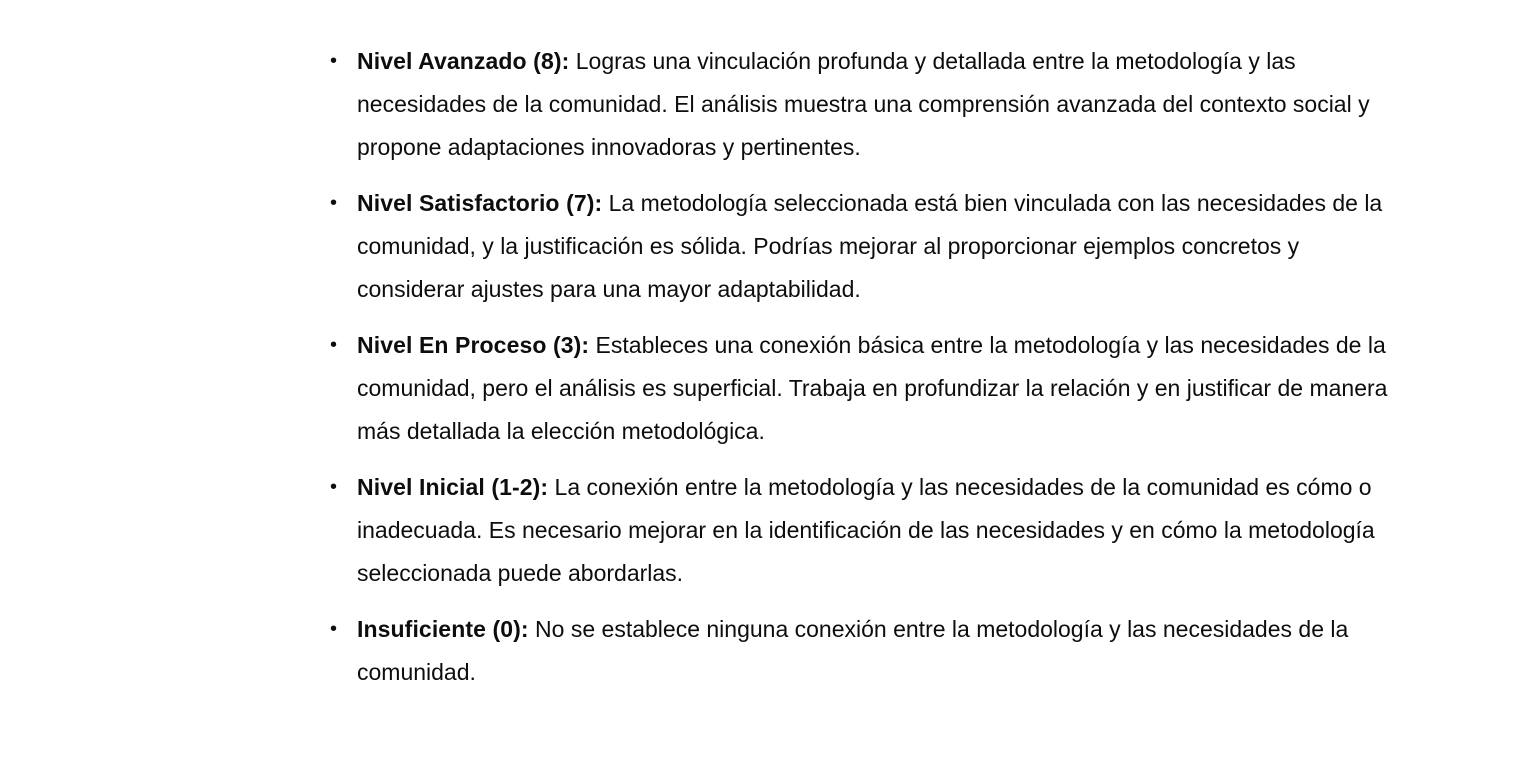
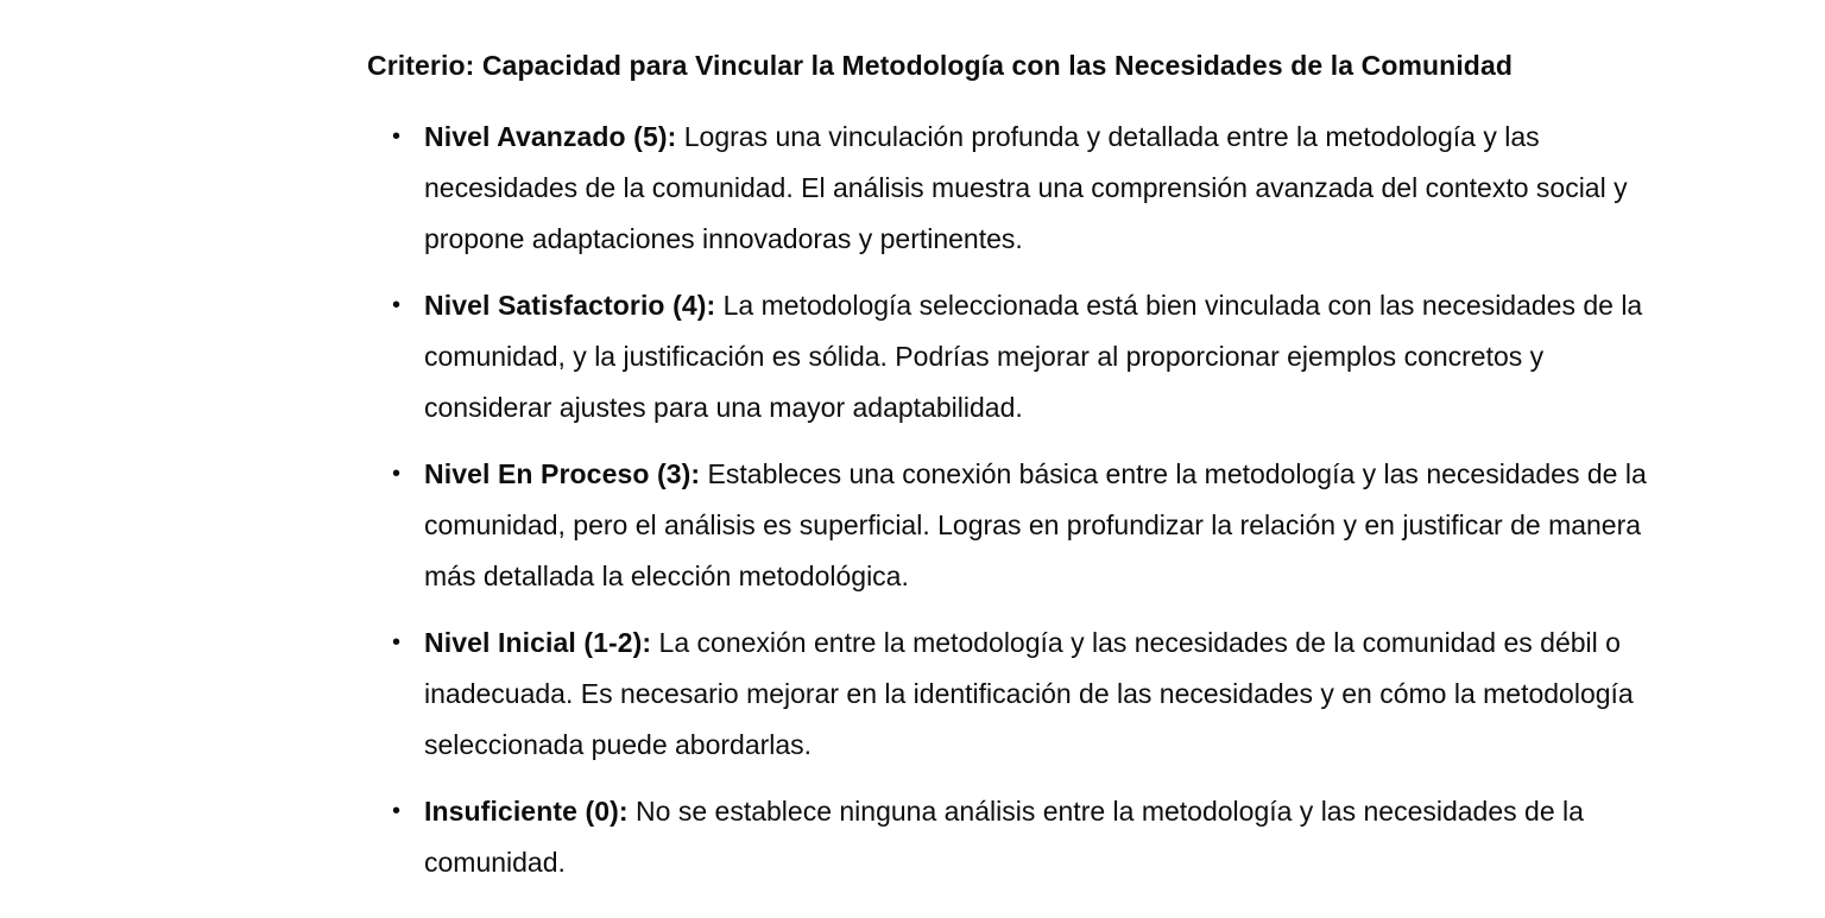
+ Criterio: Capacidad para Vincular la Metodología con las Necesidades de la Comunidad
  •
- Nivel Avanzado (8): Logras una vinculación profunda y detallada entre la metodología y las necesidades de la comunidad. El análisis muestra una comprensión avanzada del contexto social y propone adaptaciones innovadoras y pertinentes.
+ Nivel Avanzado (5): Logras una vinculación profunda y detallada entre la metodología y las necesidades de la comunidad. El análisis muestra una comprensión avanzada del contexto social y propone adaptaciones innovadoras y pertinentes.
  •
- Nivel Satisfactorio (7): La metodología seleccionada está bien vinculada con las necesidades de la comunidad, y la justificación es sólida. Podrías mejorar al proporcionar ejemplos concretos y considerar ajustes para una mayor adaptabilidad.
+ Nivel Satisfactorio (4): La metodología seleccionada está bien vinculada con las necesidades de la comunidad, y la justificación es sólida. Podrías mejorar al proporcionar ejemplos concretos y considerar ajustes para una mayor adaptabilidad.
  •
- Nivel En Proceso (3): Estableces una conexión básica entre la metodología y las necesidades de la comunidad, pero el análisis es superficial. Trabaja en profundizar la relación y en justificar de manera más detallada la elección metodológica.
+ Nivel En Proceso (3): Estableces una conexión básica entre la metodología y las necesidades de la comunidad, pero el análisis es superficial. Logras en profundizar la relación y en justificar de manera más detallada la elección metodológica.
  •
- Nivel Inicial (1-2): La conexión entre la metodología y las necesidades de la comunidad es cómo o inadecuada. Es necesario mejorar en la identificación de las necesidades y en cómo la metodología seleccionada puede abordarlas.
+ Nivel Inicial (1-2): La conexión entre la metodología y las necesidades de la comunidad es débil o inadecuada. Es necesario mejorar en la identificación de las necesidades y en cómo la metodología seleccionada puede abordarlas.
  •
- Insuficiente (0): No se establece ninguna conexión entre la metodología y las necesidades de la comunidad.
+ Insuficiente (0): No se establece ninguna análisis entre la metodología y las necesidades de la comunidad.
